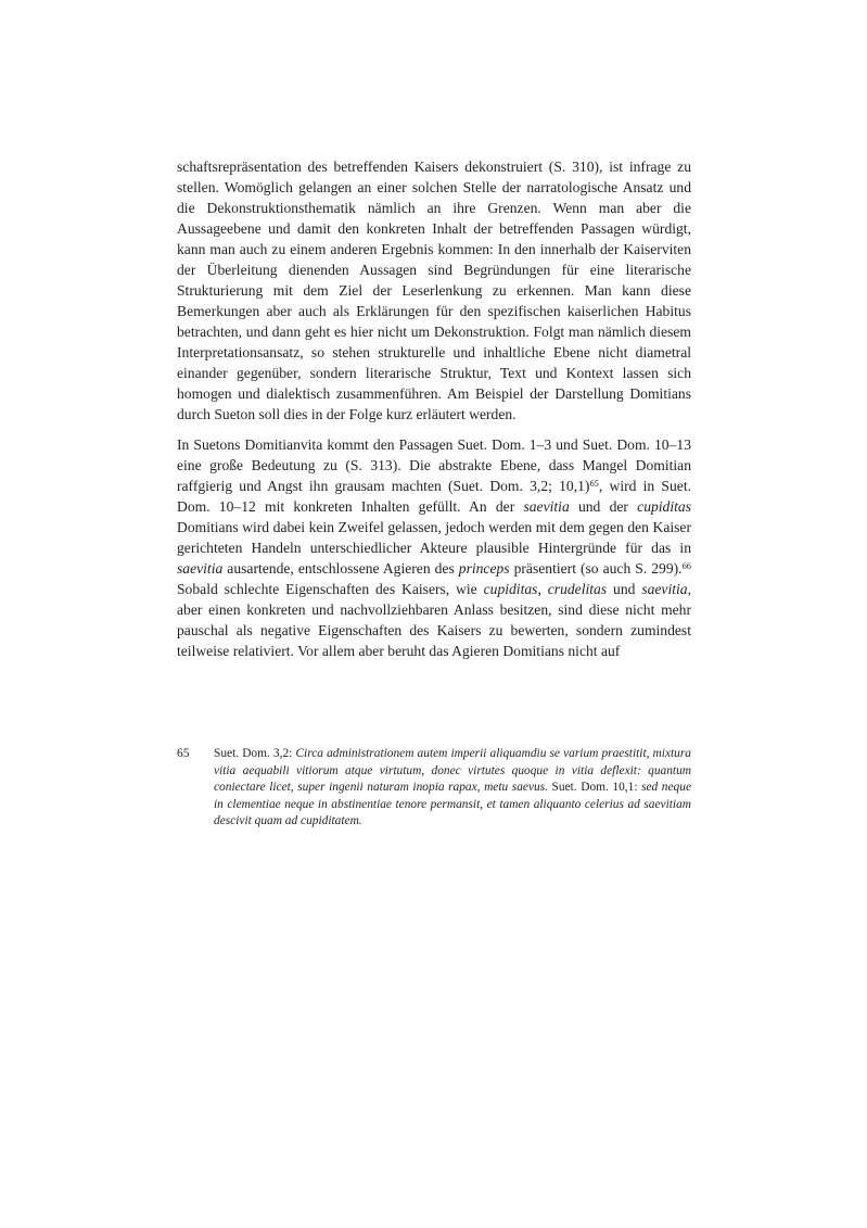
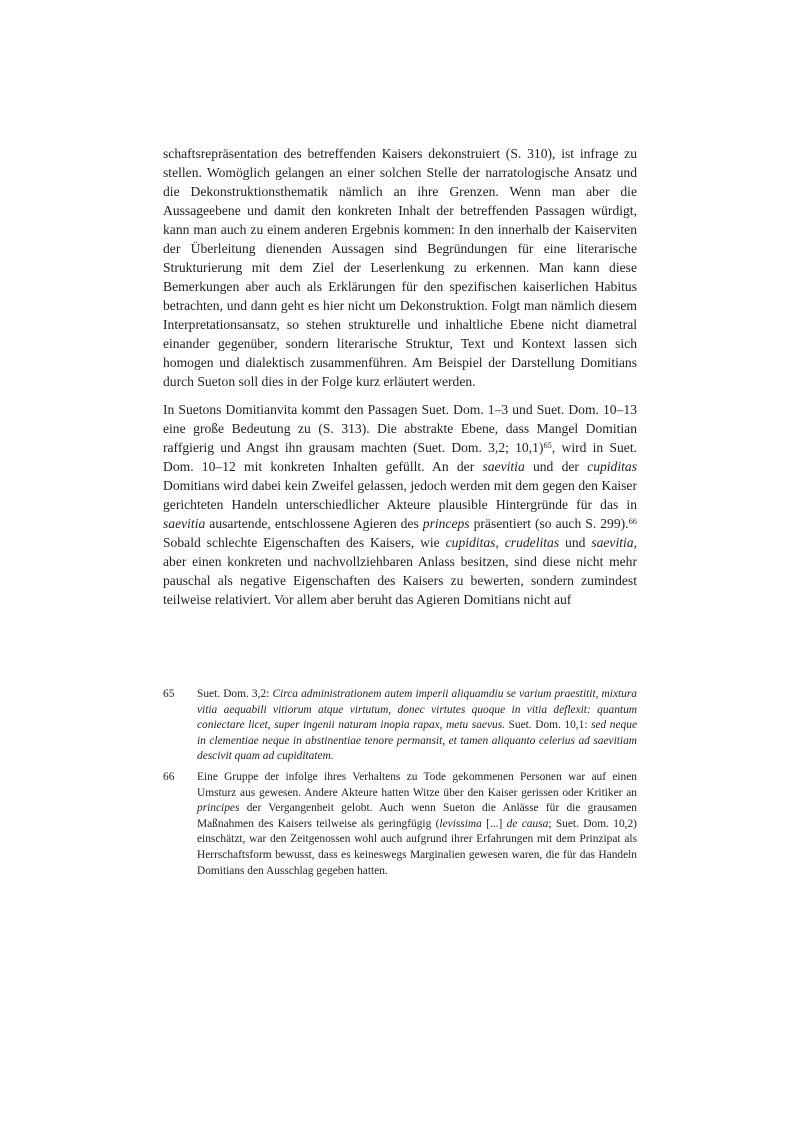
  schaftsrepräsentation des betreffenden Kaisers dekonstruiert (S. 310), ist infrage zu stellen. Womöglich gelangen an einer solchen Stelle der narratologische Ansatz und die Dekonstruktionsthematik nämlich an ihre Grenzen. Wenn man aber die Aussageebene und damit den konkreten Inhalt der betreffenden Passagen würdigt, kann man auch zu einem anderen Ergebnis kommen: In den innerhalb der Kaiserviten der Überleitung dienenden Aussagen sind Begründungen für eine literarische Strukturierung mit dem Ziel der Leserlenkung zu erkennen. Man kann diese Bemerkungen aber auch als Erklärungen für den spezifischen kaiserlichen Habitus betrachten, und dann geht es hier nicht um Dekonstruktion. Folgt man nämlich diesem Interpretationsansatz, so stehen strukturelle und inhaltliche Ebene nicht diametral einander gegenüber, sondern literarische Struktur, Text und Kontext lassen sich homogen und dialektisch zusammenführen. Am Beispiel der Darstellung Domitians durch Sueton soll dies in der Folge kurz erläutert werden.
  In Suetons Domitianvita kommt den Passagen Suet. Dom. 1–3 und Suet. Dom. 10–13 eine große Bedeutung zu (S. 313). Die abstrakte Ebene, dass Mangel Domitian raffgierig und Angst ihn grausam machten (Suet. Dom. 3,2; 10,1)65, wird in Suet. Dom. 10–12 mit konkreten Inhalten gefüllt. An der saevitia und der cupiditas Domitians wird dabei kein Zweifel gelassen, jedoch werden mit dem gegen den Kaiser gerichteten Handeln unterschiedlicher Akteure plausible Hintergründe für das in saevitia ausartende, entschlossene Agieren des princeps präsentiert (so auch S. 299).66 Sobald schlechte Eigenschaften des Kaisers, wie cupiditas, crudelitas und saevitia, aber einen konkreten und nachvollziehbaren Anlass besitzen, sind diese nicht mehr pauschal als negative Eigenschaften des Kaisers zu bewerten, sondern zumindest teilweise relativiert. Vor allem aber beruht das Agieren Domitians nicht auf
  65
  Suet. Dom. 3,2: Circa administrationem autem imperii aliquamdiu se varium praestitit, mixtura vitia aequabili vitiorum atque virtutum, donec virtutes quoque in vitia deflexit: quantum coniectare licet, super ingenii naturam inopia rapax, metu saevus. Suet. Dom. 10,1: sed neque in clementiae neque in abstinentiae tenore permansit, et tamen aliquanto celerius ad saevitiam descivit quam ad cupiditatem.
+ 66
+ Eine Gruppe der infolge ihres Verhaltens zu Tode gekommenen Personen war auf einen Umsturz aus gewesen. Andere Akteure hatten Witze über den Kaiser gerissen oder Kritiker an principes der Vergangenheit gelobt. Auch wenn Sueton die Anlässe für die grausamen Maßnahmen des Kaisers teilweise als geringfügig (levissima [...] de causa; Suet. Dom. 10,2) einschätzt, war den Zeitgenossen wohl auch aufgrund ihrer Erfahrungen mit dem Prinzipat als Herrschaftsform bewusst, dass es keineswegs Marginalien gewesen waren, die für das Handeln Domitians den Ausschlag gegeben hatten.
